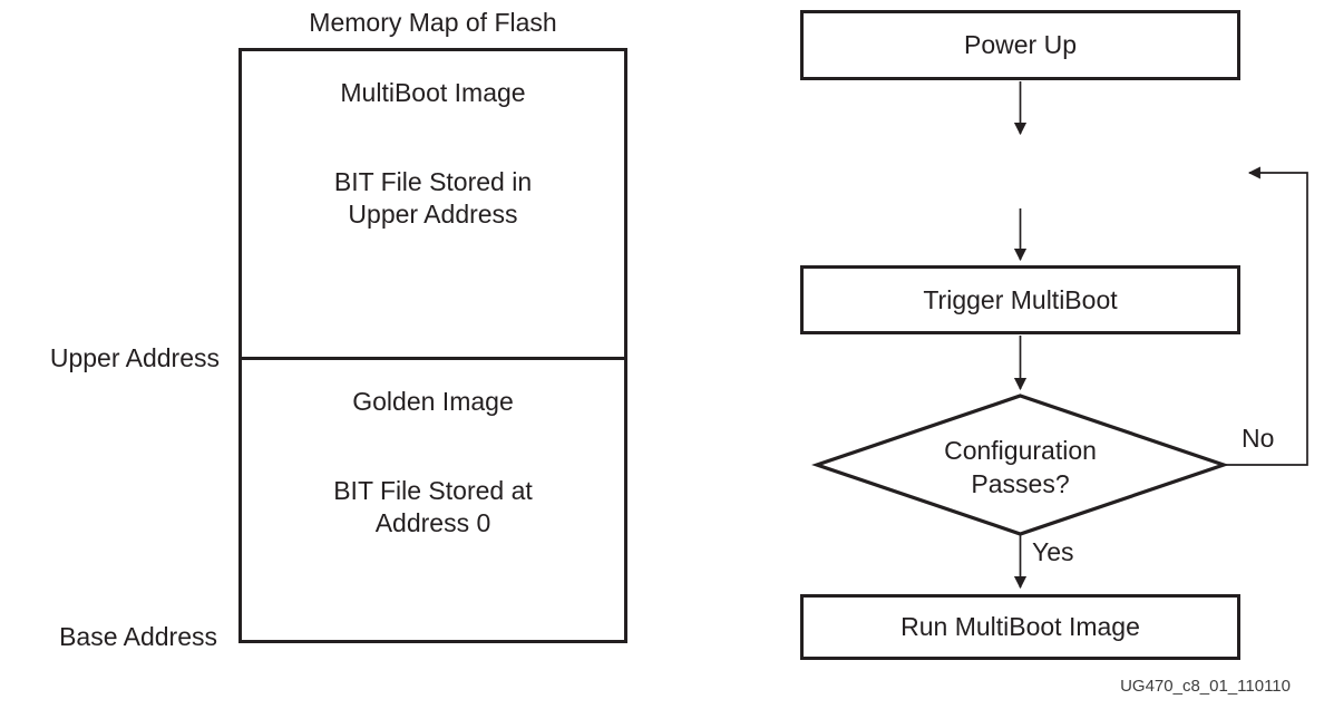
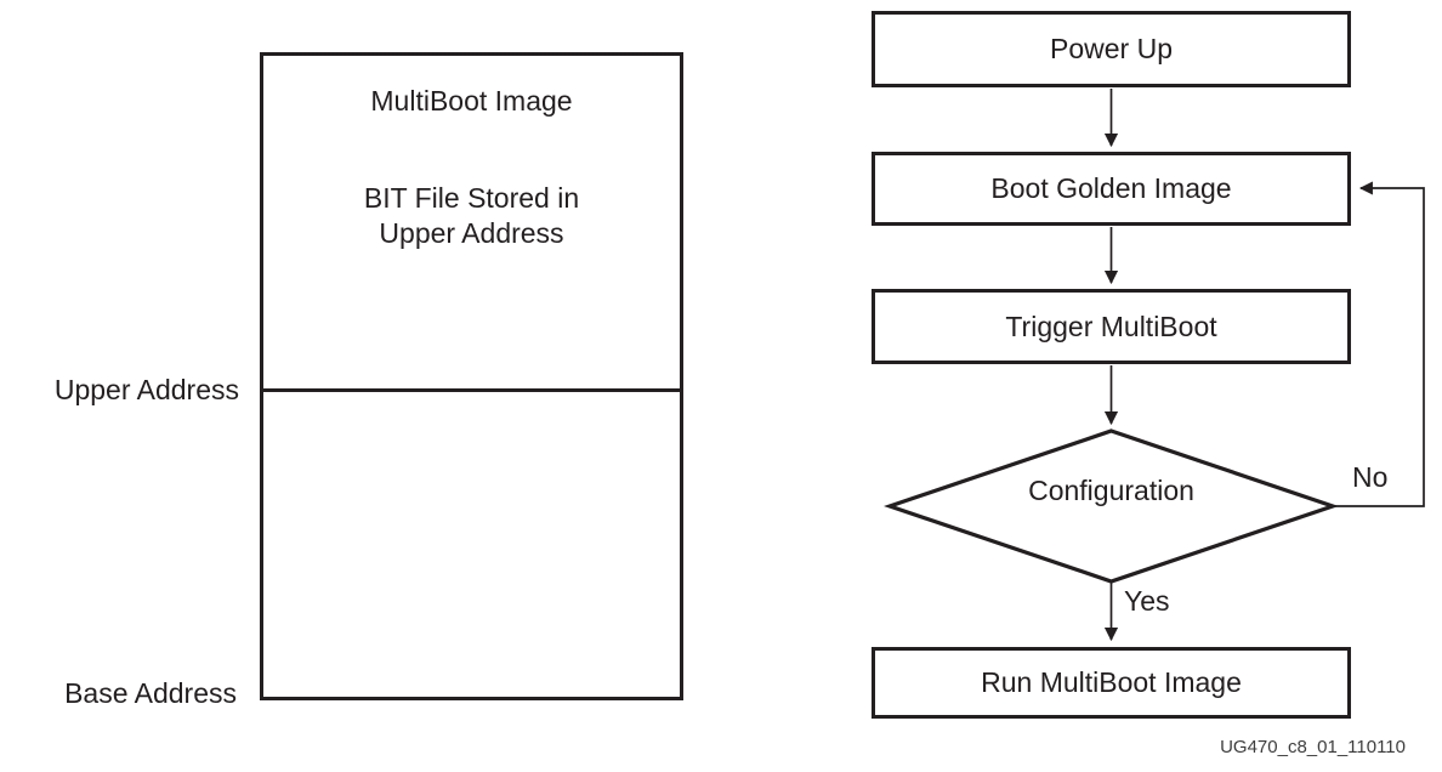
- Memory Map of Flash
  MultiBoot Image
  BIT File Stored in
  Upper Address
- Golden Image
- BIT File Stored at
- Address 0
  Upper Address
  Base Address
  Power Up
+ Boot Golden Image
  Trigger MultiBoot
  Configuration
- Passes?
  Run MultiBoot Image
  Yes
  No
  UG470_c8_01_110110
